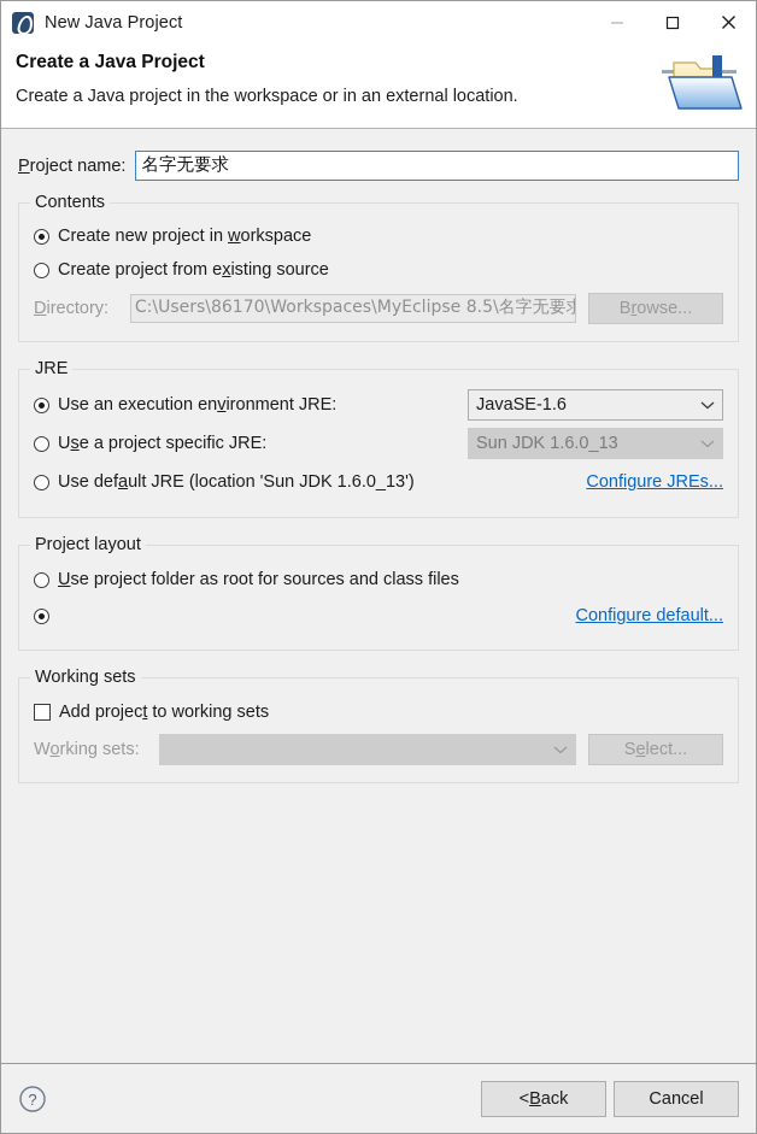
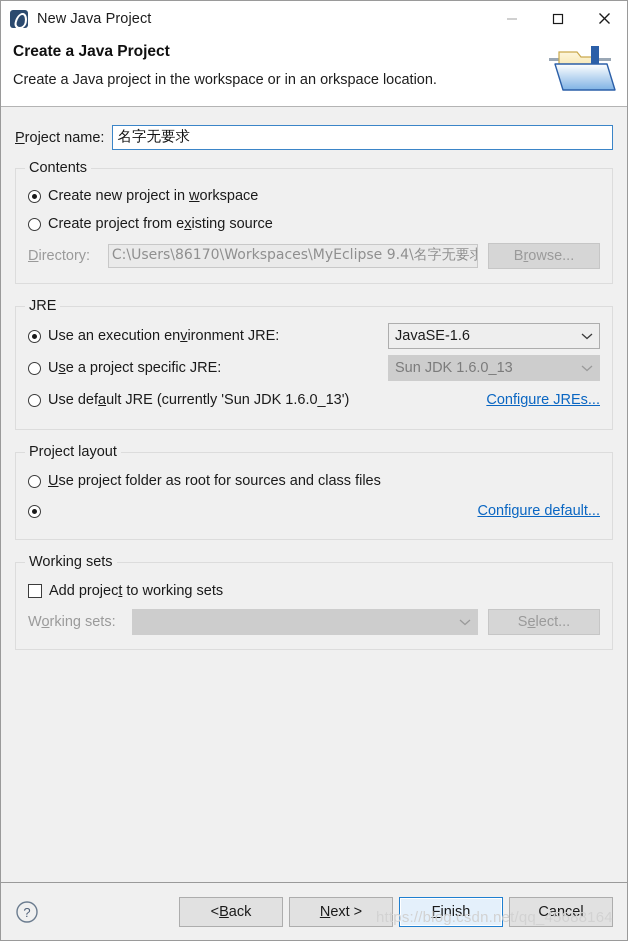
  New Java Project
  Create a Java Project
- Create a Java project in the workspace or in an external location.
+ Create a Java project in the workspace or in an orkspace location.
  Project name:
  名字无要求
  Contents
  Create new project in workspace
  Create project from existing source
  Directory:
- C:\Users\86170\Workspaces\MyEclipse 8.5\名字无要求
+ C:\Users\86170\Workspaces\MyEclipse 9.4\名字无要求
  B
  r
  owse...
  JRE
  Use an execution environment JRE:
  JavaSE-1.6
  Use a project specific JRE:
  Sun JDK 1.6.0_13
- Use default JRE (location 'Sun JDK 1.6.0_13')
+ Use default JRE (currently 'Sun JDK 1.6.0_13')
  Configure JREs...
  Project layout
  Use project folder as root for sources and class files
  Configure default...
  Working sets
  Add project to working sets
  Working sets:
  S
  e
  lect...
  ?
  <
  B
  ack
+ N
+ ext >
+ F
+ inish
  Cancel
+ https://blog.csdn.net/qq_45688164
